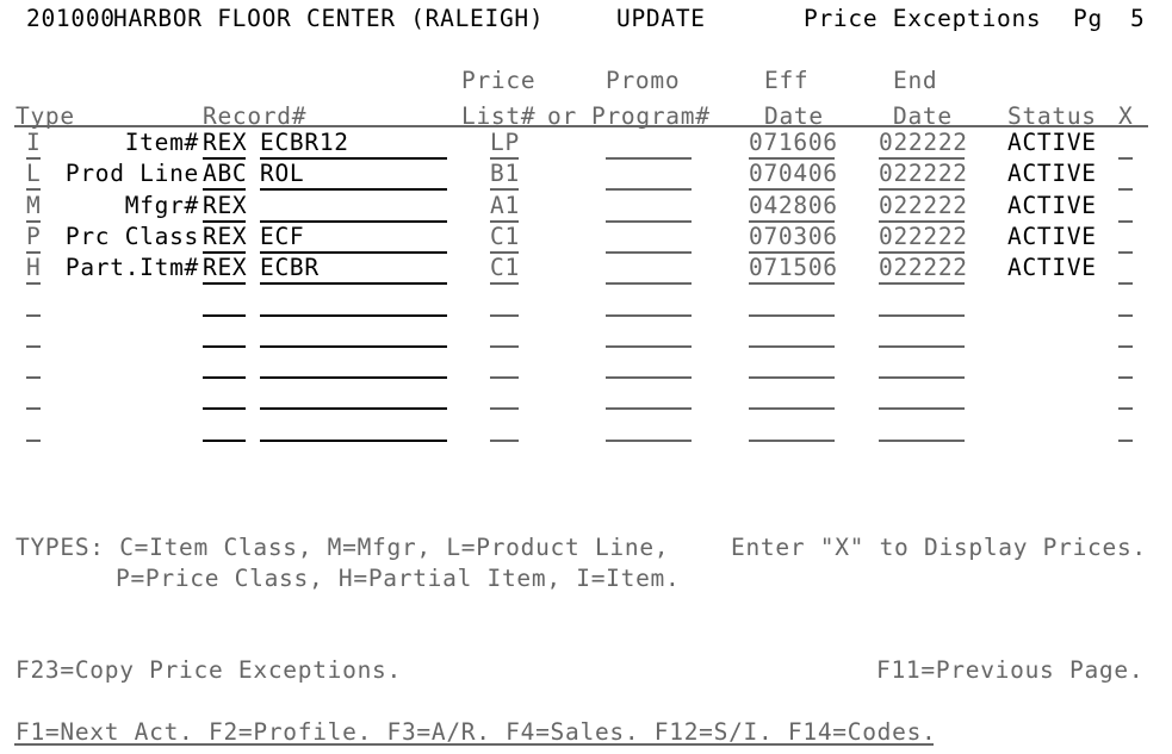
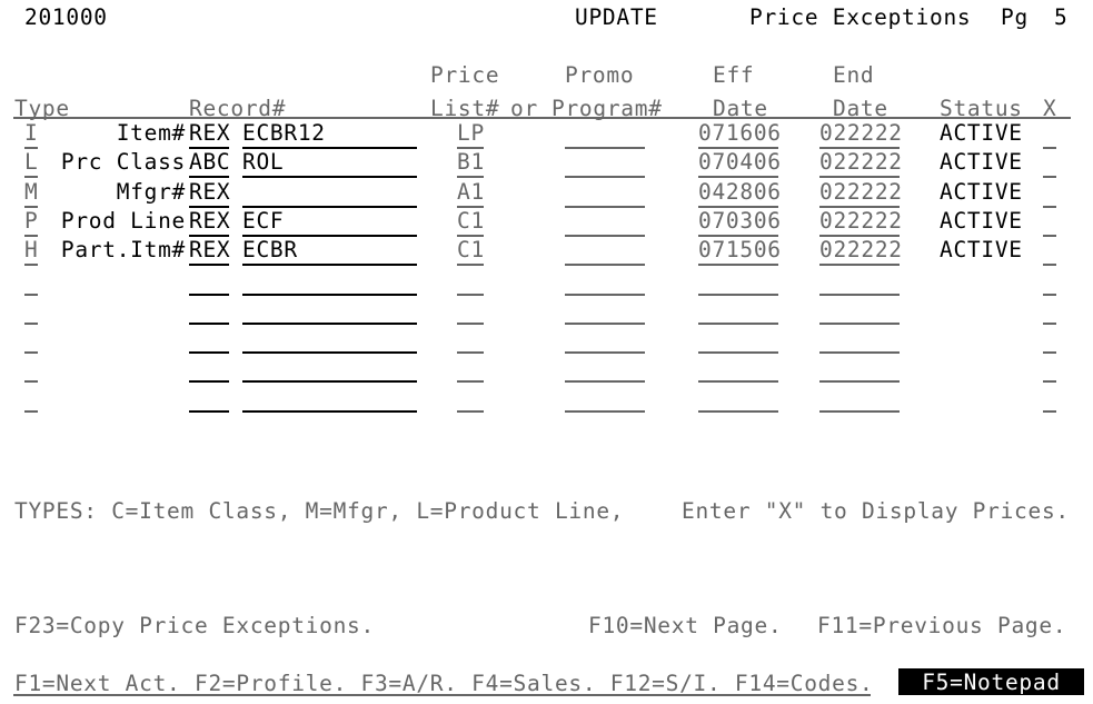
  201000
- HARBOR FLOOR CENTER (RALEIGH)
  UPDATE
  Price Exceptions
  Pg
  5
  Price
  Promo
  Eff
  End
  Type
  Record#
  List#
  or
  Program#
  Date
  Date
  Status
  X
  I
  Item#
  REX
  ECBR12
  LP
  071606
  022222
  ACTIVE
  L
- Prod Line
+ Prc Class
  ABC
  ROL
  B1
  070406
  022222
  ACTIVE
  M
  Mfgr#
  REX
  A1
  042806
  022222
  ACTIVE
  P
- Prc Class
+ Prod Line
  REX
  ECF
  C1
  070306
  022222
  ACTIVE
  H
  Part.Itm#
  REX
  ECBR
  C1
  071506
  022222
  ACTIVE
  TYPES: C=Item Class, M=Mfgr, L=Product Line,
  Enter "X" to Display Prices.
- P=Price Class, H=Partial Item, I=Item.
  F23=Copy Price Exceptions.
+ F10=Next Page.
  F11=Previous Page.
  F1=Next Act. F2=Profile. F3=A/R. F4=Sales. F12=S/I. F14=Codes.
+ F5=Notepad
